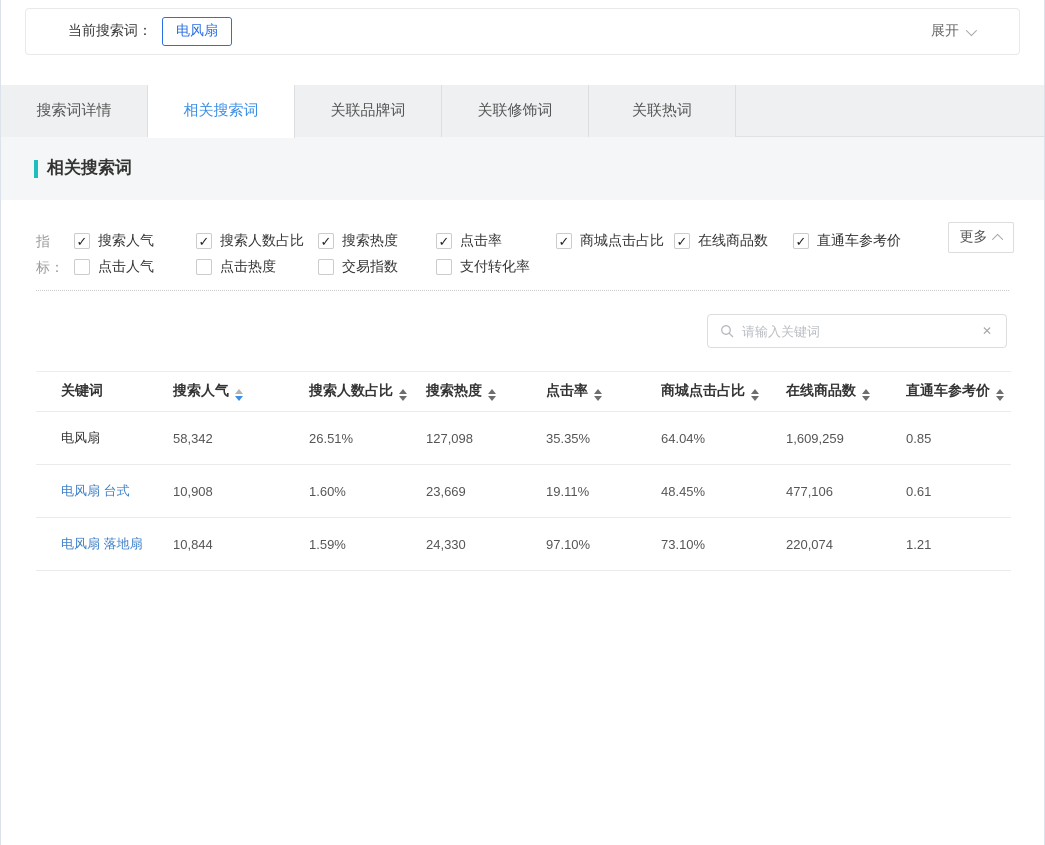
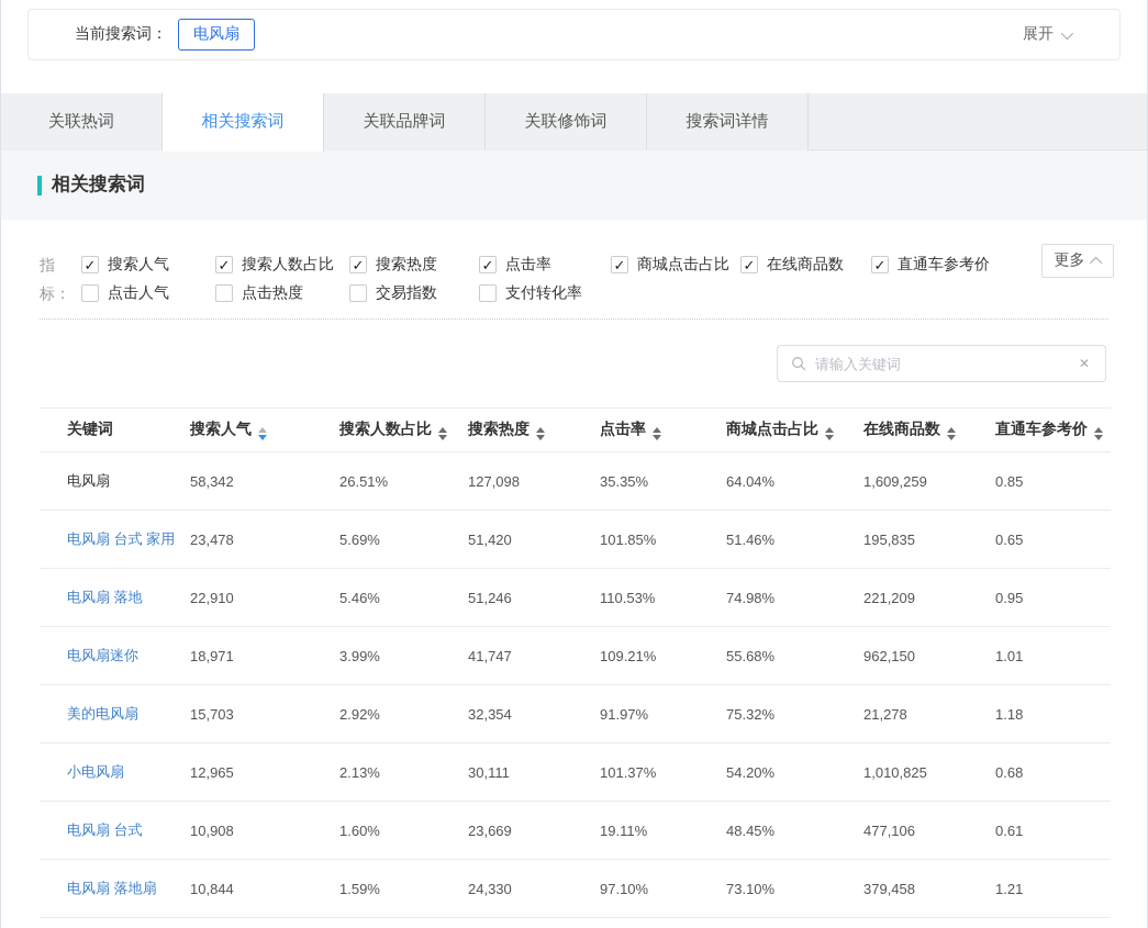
  当前搜索词：
  电风扇
  展开
- 搜索词详情
+ 关联热词
  相关搜索词
  关联品牌词
  关联修饰词
- 关联热词
+ 搜索词详情
  相关搜索词
  指标：
  ✓
  搜索人气
  ✓
  搜索人数占比
  ✓
  搜索热度
  ✓
  点击率
  ✓
  商城点击占比
  ✓
  在线商品数
  ✓
  直通车参考价
  点击人气
  点击热度
  交易指数
  支付转化率
  更多
  请输入关键词
  ✕
  关键词	搜索人气	搜索人数占比	搜索热度	点击率	商城点击占比	在线商品数	直通车参考价
  电风扇	58,342	26.51%	127,098	35.35%	64.04%	1,609,259	0.85
+ 电风扇 台式 家用	23,478	5.69%	51,420	101.85%	51.46%	195,835	0.65
+ 电风扇 落地	22,910	5.46%	51,246	110.53%	74.98%	221,209	0.95
+ 电风扇迷你	18,971	3.99%	41,747	109.21%	55.68%	962,150	1.01
+ 美的电风扇	15,703	2.92%	32,354	91.97%	75.32%	21,278	1.18
+ 小电风扇	12,965	2.13%	30,111	101.37%	54.20%	1,010,825	0.68
  电风扇 台式	10,908	1.60%	23,669	19.11%	48.45%	477,106	0.61
- 电风扇 落地扇	10,844	1.59%	24,330	97.10%	73.10%	220,074	1.21
+ 电风扇 落地扇	10,844	1.59%	24,330	97.10%	73.10%	379,458	1.21
